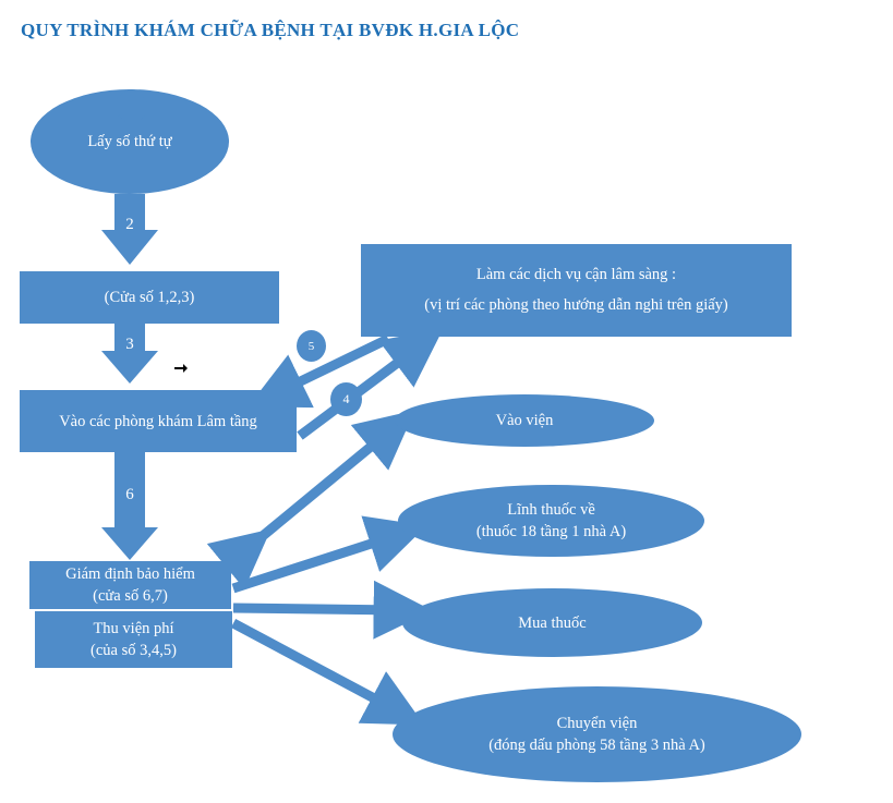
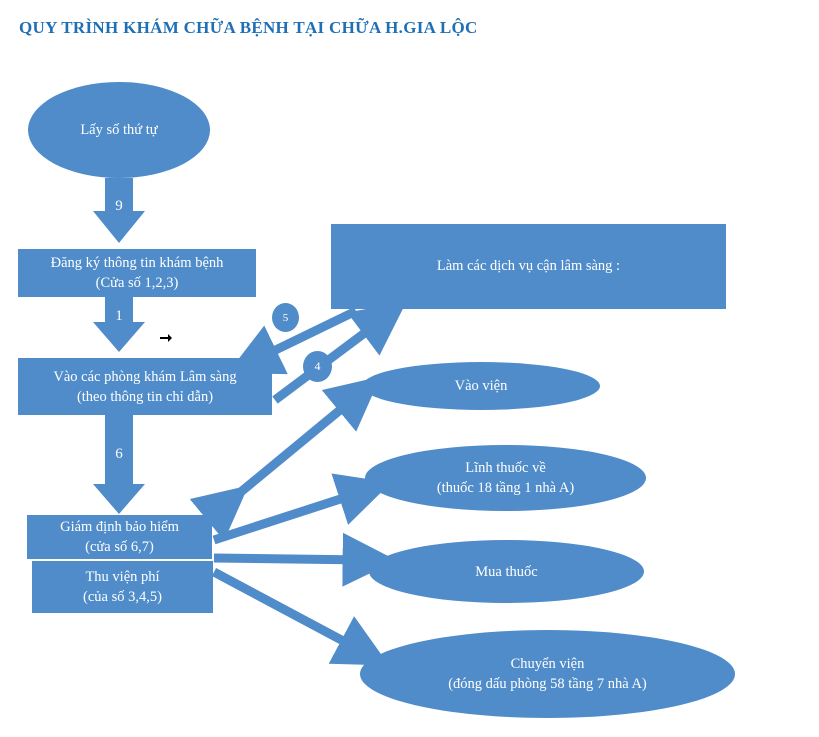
- QUY TRÌNH KHÁM CHỮA BỆNH TẠI BVĐK H.GIA LỘC
+ QUY TRÌNH KHÁM CHỮA BỆNH TẠI CHỮA H.GIA LỘC
  Lấy số thứ tự
+ Đăng ký thông tin khám bệnh
  (Cửa số 1,2,3)
- Vào các phòng khám Lâm tầng
+ Vào các phòng khám Lâm sàng
+ (theo thông tin chỉ dẫn)
  Làm các dịch vụ cận lâm sàng :
- (vị trí các phòng theo hướng dẫn nghi trên giấy)
  Vào viện
  Giám định bảo hiểm
  (cửa số 6,7)
  Thu viện phí
  (của số 3,4,5)
  Lĩnh thuốc về
  (thuốc 18 tầng 1 nhà A)
  Mua thuốc
  Chuyển viện
- (đóng dấu phòng 58 tầng 3 nhà A)
+ (đóng dấu phòng 58 tầng 7 nhà A)
- 2
+ 9
- 3
+ 1
  4
  5
  6
